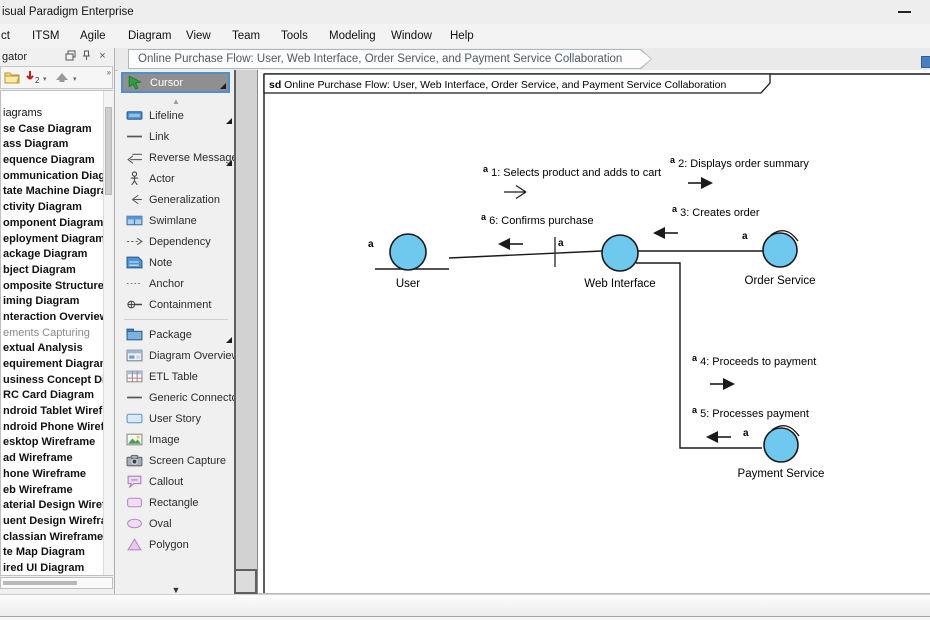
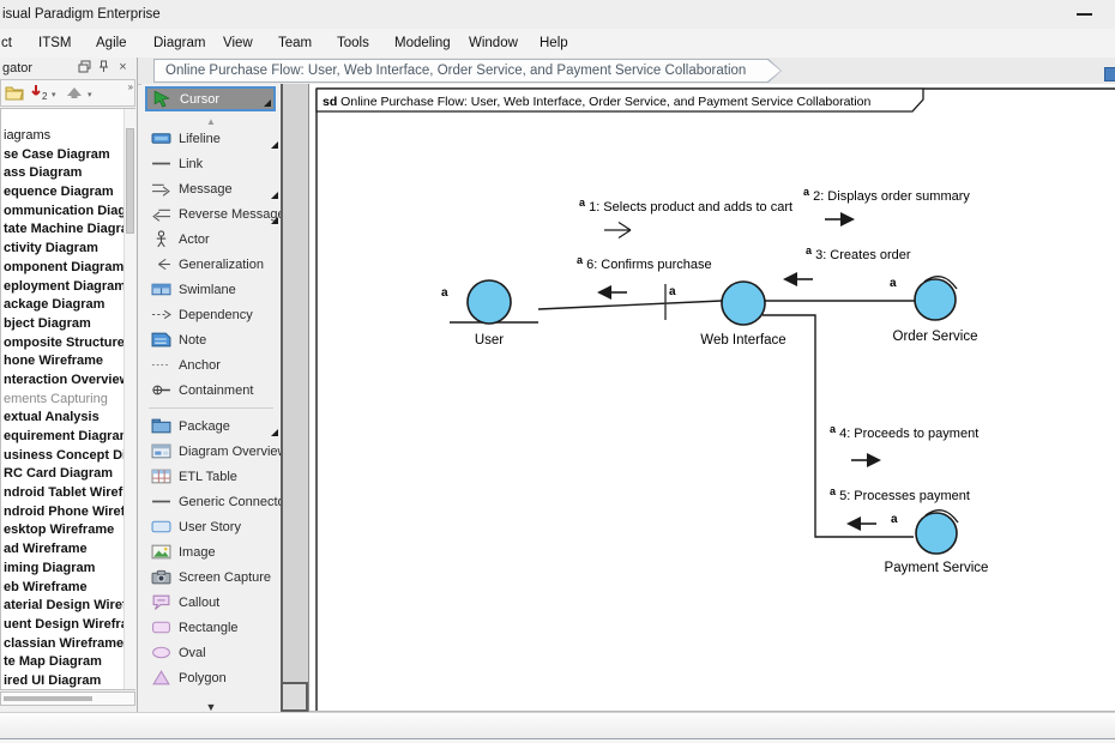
  isual Paradigm Enterprise
  ct
  ITSM
  Agile
  Diagram
  View
  Team
  Tools
  Modeling
  Window
  Help
  Online Purchase Flow: User, Web Interface, Order Service, and Payment Service Collaboration
  gator
  ×
  2
  ››
  iagrams
  se Case Diagram
  ass Diagram
  equence Diagram
  ommunication Diag
  tate Machine Diagr
  ctivity Diagram
  omponent Diagram
  eployment Diagram
  ackage Diagram
  bject Diagram
  omposite Structure
- iming Diagram
+ hone Wireframe
  ements Capturing
  extual Analysis
  equirement Diagra
  usiness Concept D
  RC Card Diagram
  ndroid Tablet Wiref
  ndroid Phone Wire
  esktop Wireframe
  ad Wireframe
- hone Wireframe
+ iming Diagram
  eb Wireframe
  aterial Design Wire
  uent Design Wirefr
  classian Wireframe
  te Map Diagram
  ired UI Diagram
  Cursor
  ▲
  Lifeline
  Link
+ Message
  Reverse Messag
  Actor
  Generalization
  Swimlane
  Dependency
  Note
  Anchor
  Containment
  Package
  Diagram Overvie
  ETL Table
  Generic Connect
  User Story
  Image
  Screen Capture
  Callout
  Rectangle
  Oval
  Polygon
  ▼
  sd Online Purchase Flow: User, Web Interface, Order Service, and Payment Service Collaboration
  User
  Web Interface
  Order Service
  Payment Service
  a
  a
  a
  a
  a 1: Selects product and adds to cart
  a 2: Displays order summary
  a 3: Creates order
  a 6: Confirms purchase
  a 4: Proceeds to payment
  a 5: Processes payment
